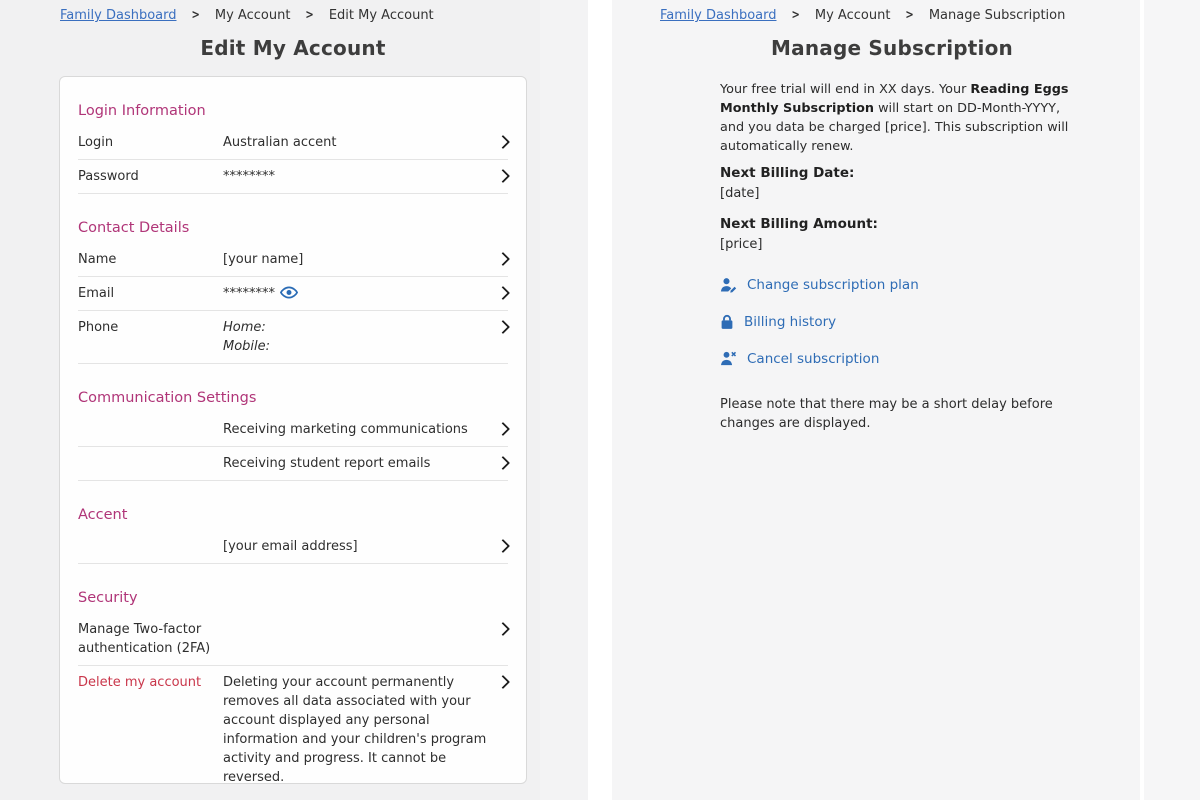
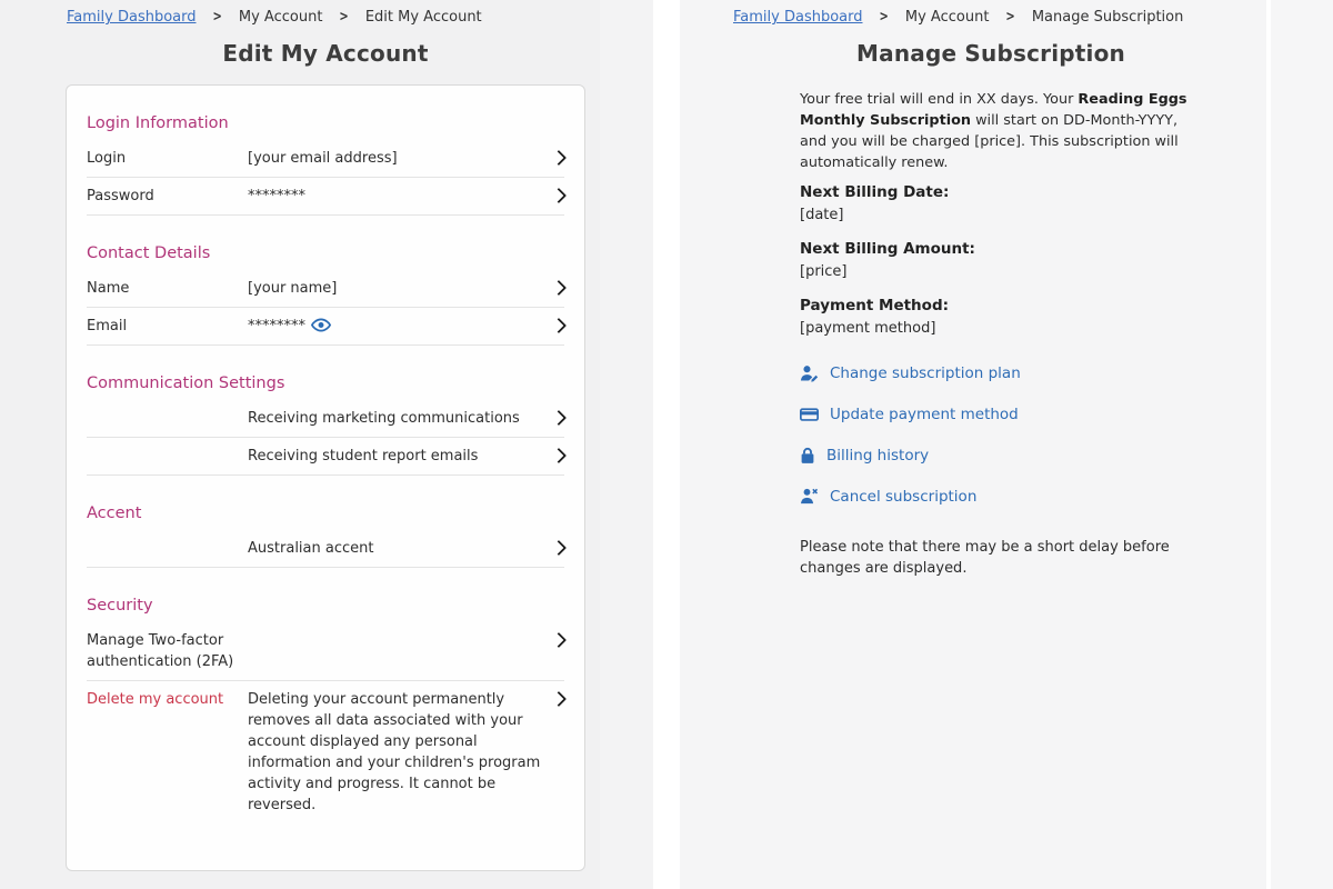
  Family Dashboard
  >
  My Account
  >
  Edit My Account
  Edit My Account
  Login Information
  Login
- Australian accent
+ [your email address]
  Password
  ********
  Contact Details
  Name
  [your name]
  Email
  ********
- Phone
- Home:
- Mobile:
  Communication Settings
  Receiving marketing communications
  Receiving student report emails
  Accent
- [your email address]
+ Australian accent
  Security
  Manage Two-factor authentication (2FA)
  Delete my account
  Deleting your account permanently removes all data associated with your account displayed any personal information and your children's program activity and progress. It cannot be reversed.
  Family Dashboard
  >
  My Account
  >
  Manage Subscription
  Manage Subscription
- Your free trial will end in XX days. Your Reading Eggs Monthly Subscription will start on DD-Month-YYYY, and you data be charged [price]. This subscription will automatically renew.
+ Your free trial will end in XX days. Your Reading Eggs Monthly Subscription will start on DD-Month-YYYY, and you will be charged [price]. This subscription will automatically renew.
  Next Billing Date:
  [date]
  Next Billing Amount:
  [price]
+ Payment Method:
+ [payment method]
  Change subscription plan
+ Update payment method
  Billing history
  Cancel subscription
  Please note that there may be a short delay before changes are displayed.
